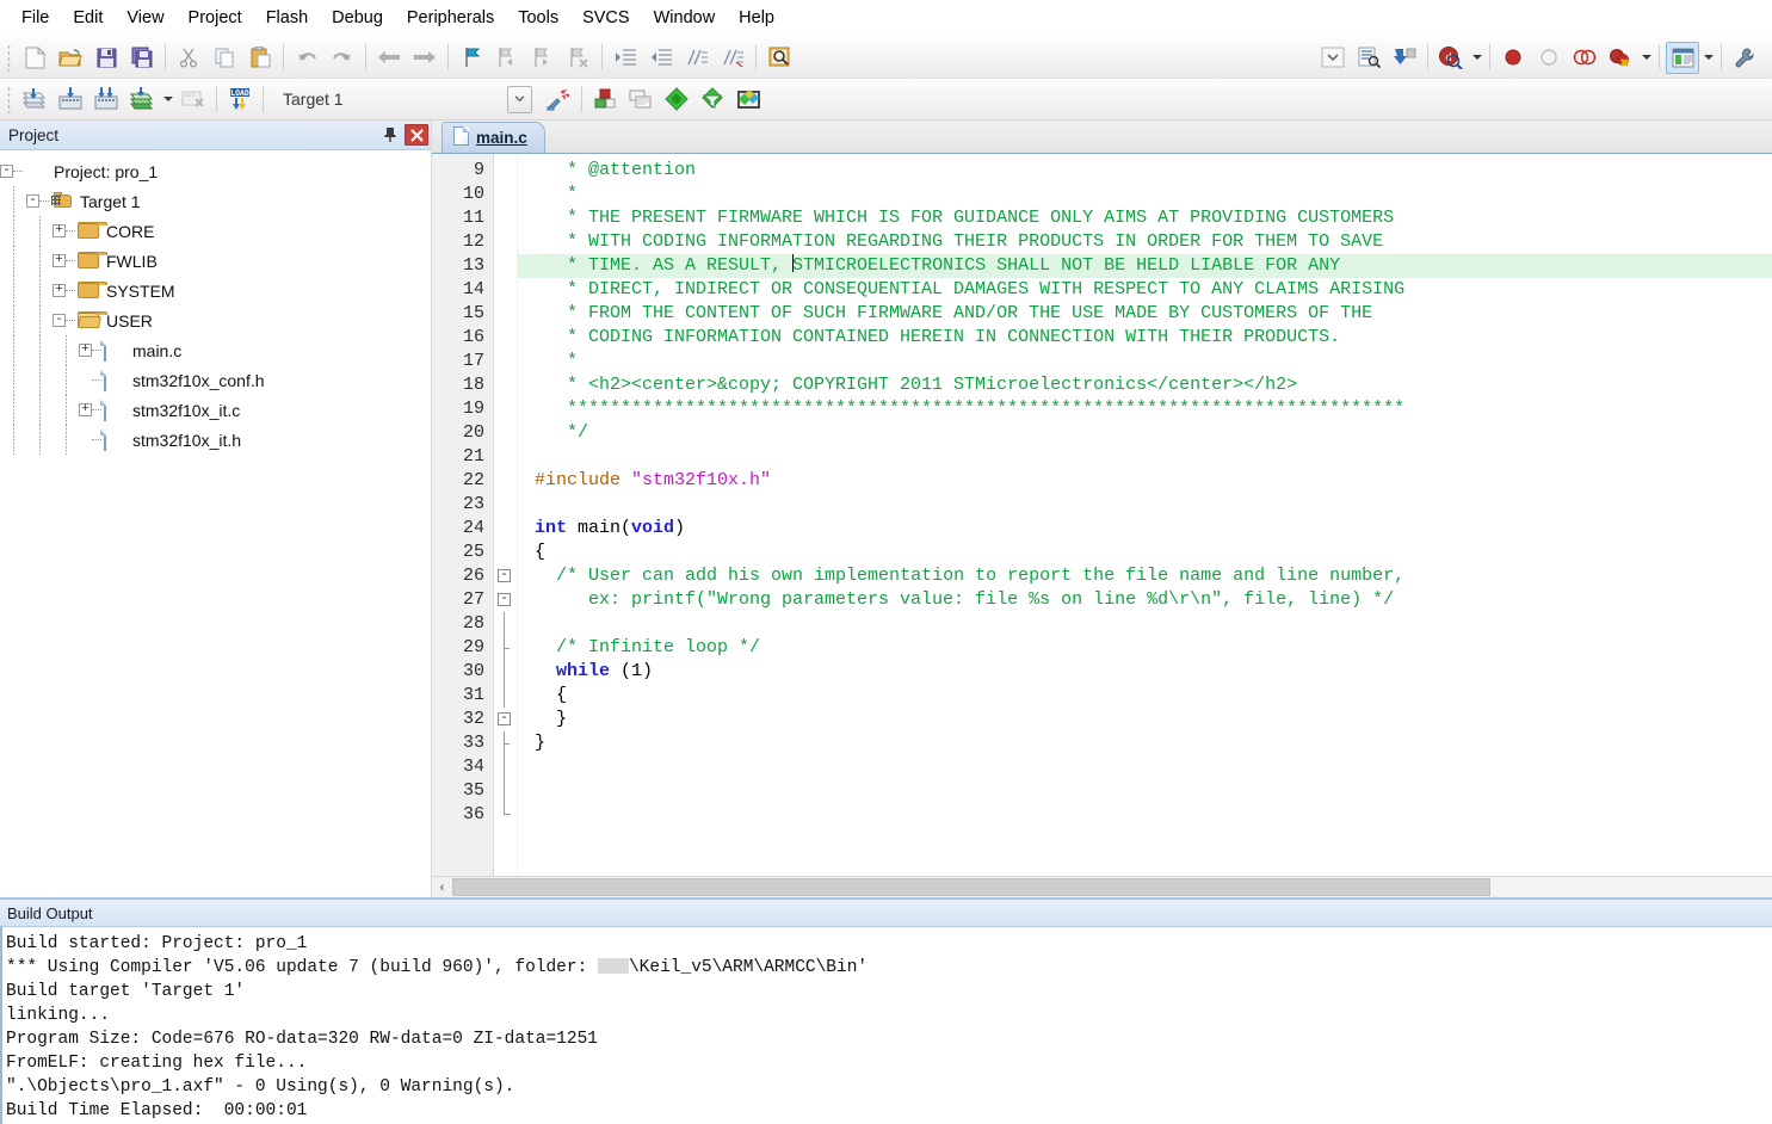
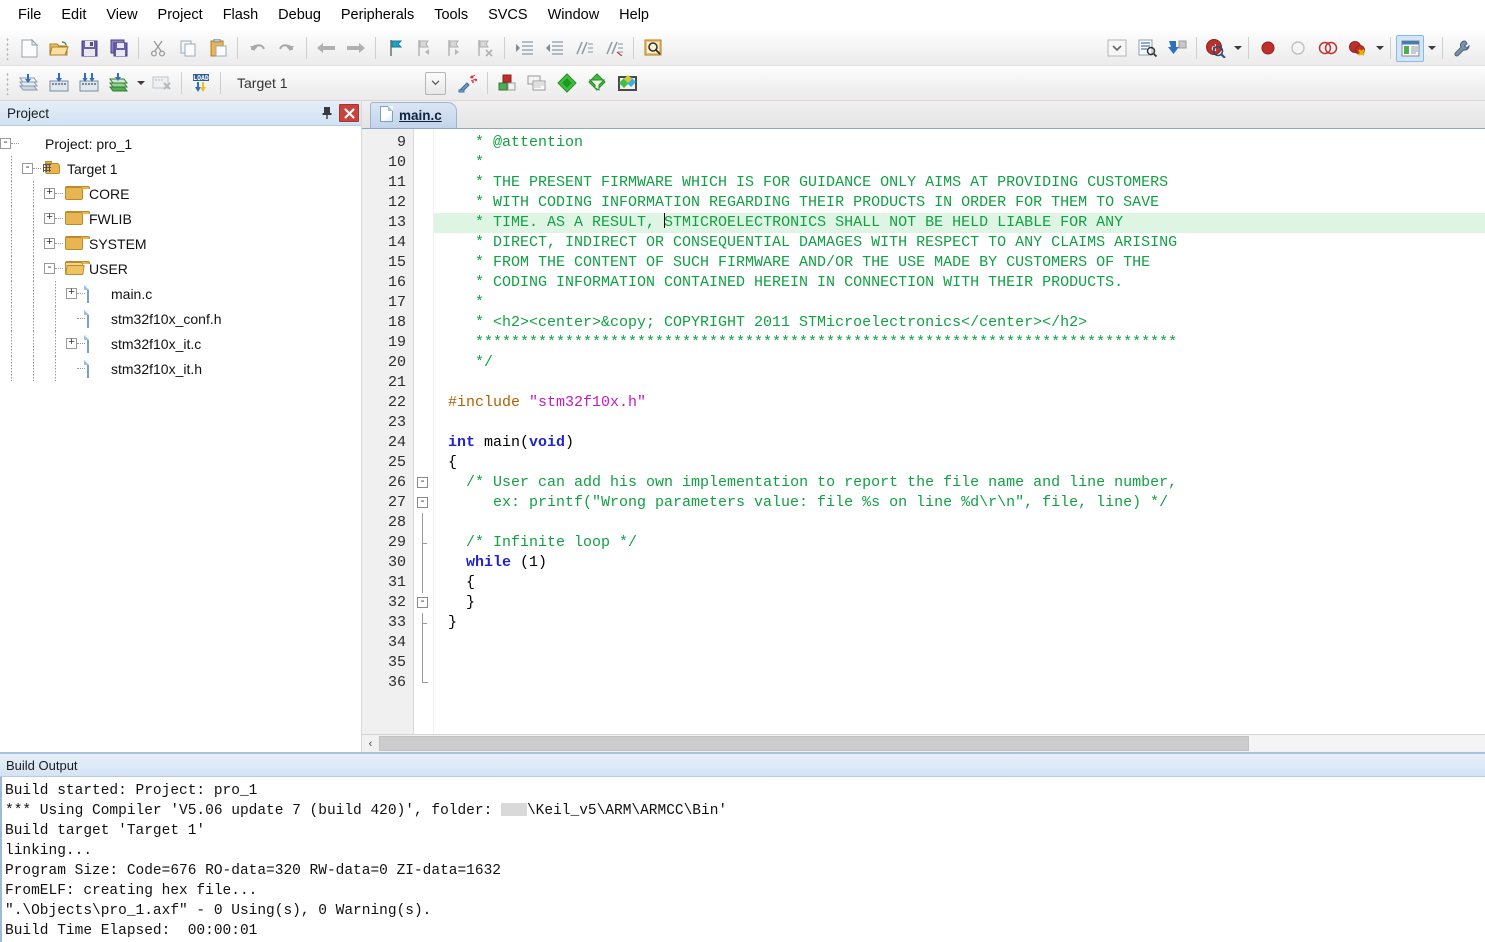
  File
  Edit
  View
  Project
  Flash
  Debug
  Peripherals
  Tools
  SVCS
  Window
  Help
  LOAD
  Target 1
  Project
  -
  Project: pro_1
  -
  Target 1
  +
  CORE
  +
  FWLIB
  +
  SYSTEM
  -
  USER
  +
  main.c
  stm32f10x_conf.h
  +
  stm32f10x_it.c
  stm32f10x_it.h
  main.c
  9
  10
  11
  12
  13
  14
  15
  16
  17
  18
  19
  20
  21
  22
  23
  24
  25
  26
  27
  28
  29
  30
  31
  32
  33
  34
  35
  36
  -
  -
  -
  * @attention
  *
  * THE PRESENT FIRMWARE WHICH IS FOR GUIDANCE ONLY AIMS AT PROVIDING CUSTOMERS
  * WITH CODING INFORMATION REGARDING THEIR PRODUCTS IN ORDER FOR THEM TO SAVE
  * TIME. AS A RESULT, STMICROELECTRONICS SHALL NOT BE HELD LIABLE FOR ANY
  * DIRECT, INDIRECT OR CONSEQUENTIAL DAMAGES WITH RESPECT TO ANY CLAIMS ARISING
  * FROM THE CONTENT OF SUCH FIRMWARE AND/OR THE USE MADE BY CUSTOMERS OF THE
  * CODING INFORMATION CONTAINED HEREIN IN CONNECTION WITH THEIR PRODUCTS.
  *
  * <h2><center>&copy; COPYRIGHT 2011 STMicroelectronics</center></h2>
  ******************************************************************************
  */
  #include "stm32f10x.h"
  int main(void)
  {
  /* User can add his own implementation to report the file name and line number,
  ex: printf("Wrong parameters value: file %s on line %d\r\n", file, line) */
  /* Infinite loop */
  while (1)
  {
  }
  }
  ‹
  Build Output
  Build started: Project: pro_1
- *** Using Compiler 'V5.06 update 7 (build 960)', folder: \Keil_v5\ARM\ARMCC\Bin'
+ *** Using Compiler 'V5.06 update 7 (build 420)', folder: \Keil_v5\ARM\ARMCC\Bin'
  Build target 'Target 1'
  linking...
- Program Size: Code=676 RO-data=320 RW-data=0 ZI-data=1251
+ Program Size: Code=676 RO-data=320 RW-data=0 ZI-data=1632
  FromELF: creating hex file...
  ".\Objects\pro_1.axf" - 0 Using(s), 0 Warning(s).
  Build Time Elapsed: 00:00:01
